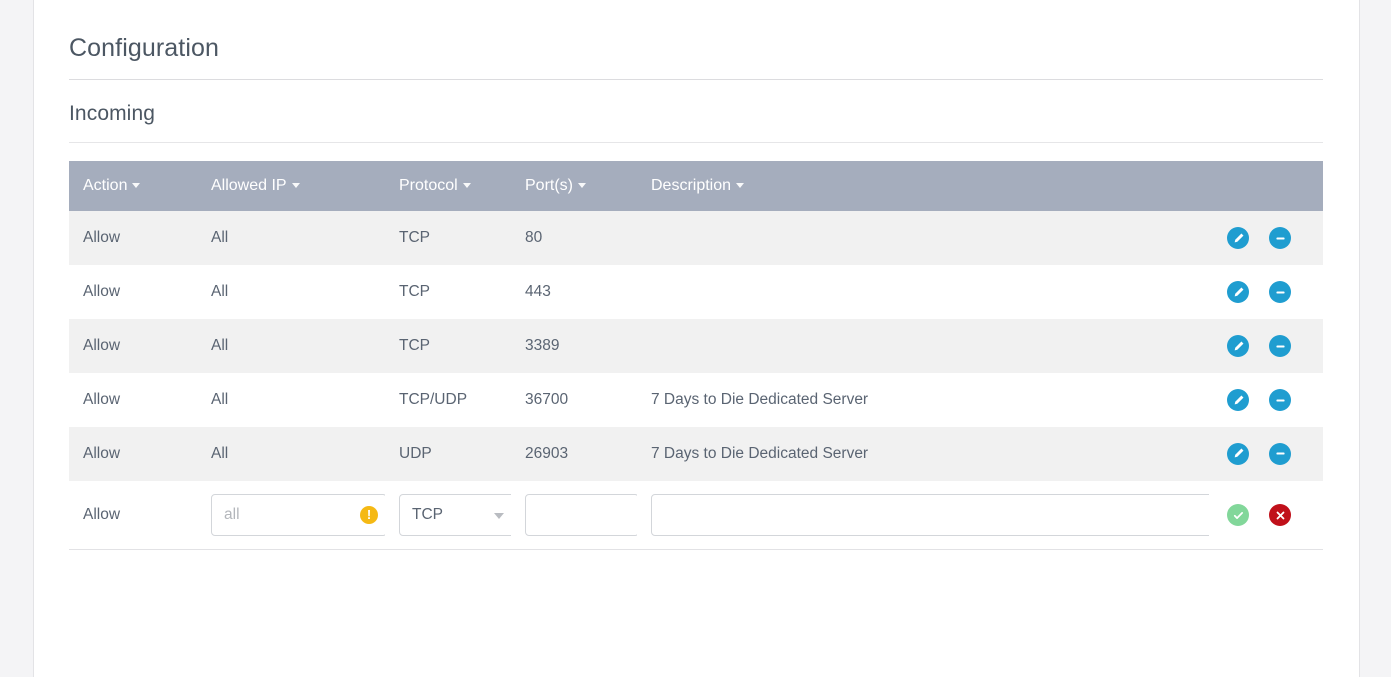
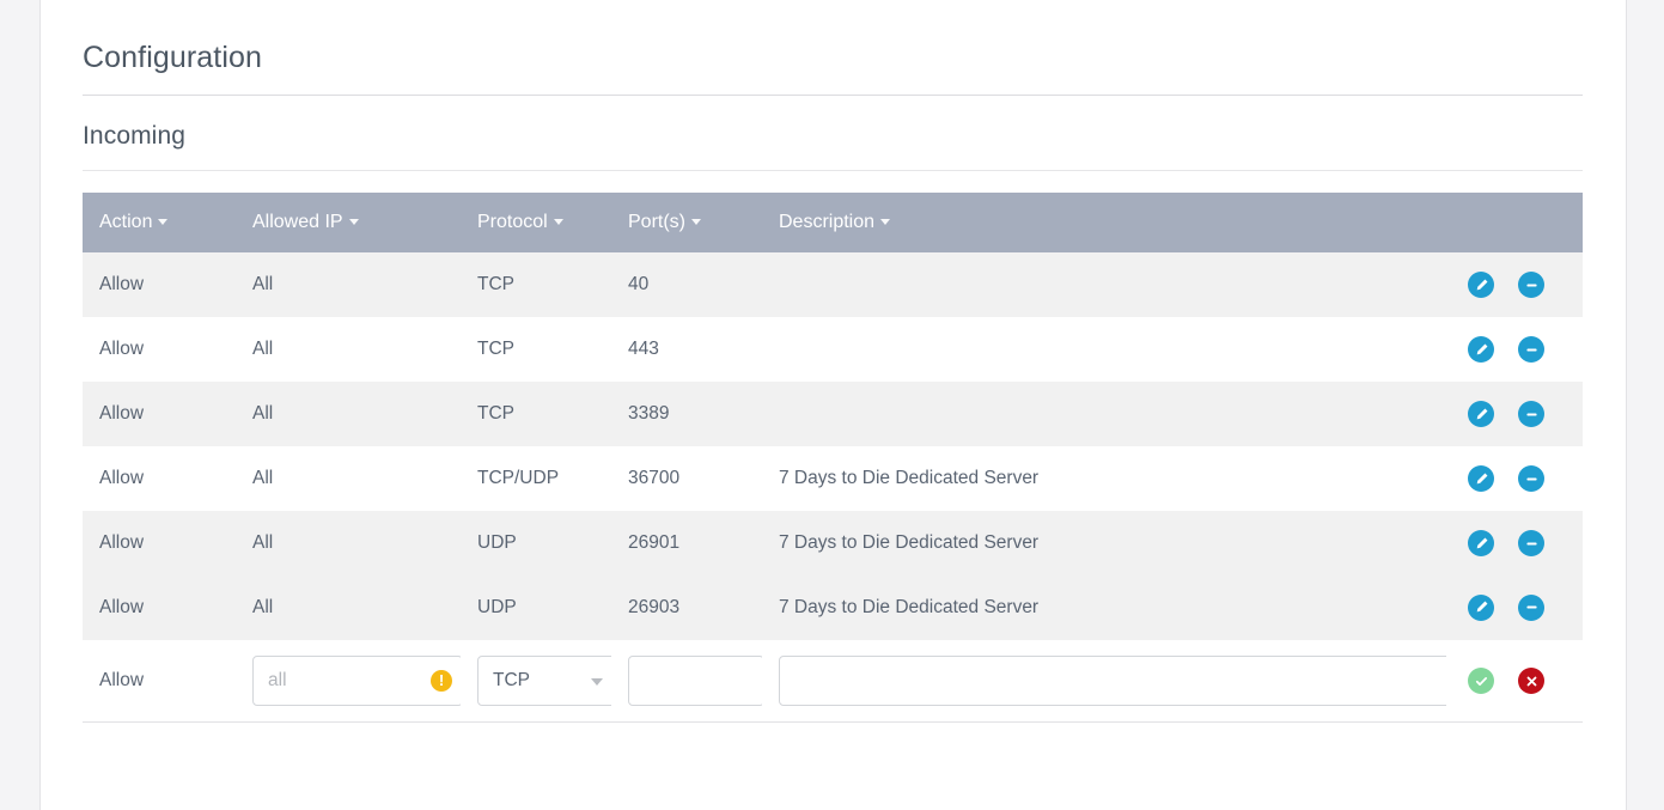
  Configuration
  Incoming
  Action	Allowed IP	Protocol	Port(s)	Description
- Allow	All	TCP	80
+ Allow	All	TCP	40
  Allow	All	TCP	443
  Allow	All	TCP	3389
  Allow	All	TCP/UDP	36700	7 Days to Die Dedicated Server
+ Allow	All	UDP	26901	7 Days to Die Dedicated Server
  Allow	All	UDP	26903	7 Days to Die Dedicated Server
  Allow	all !	TCP
